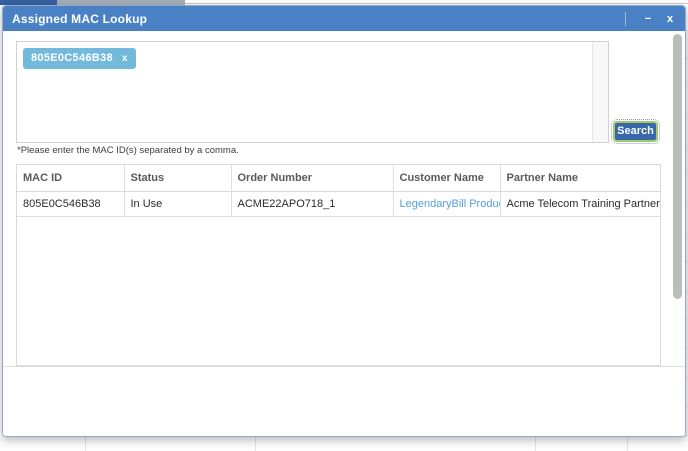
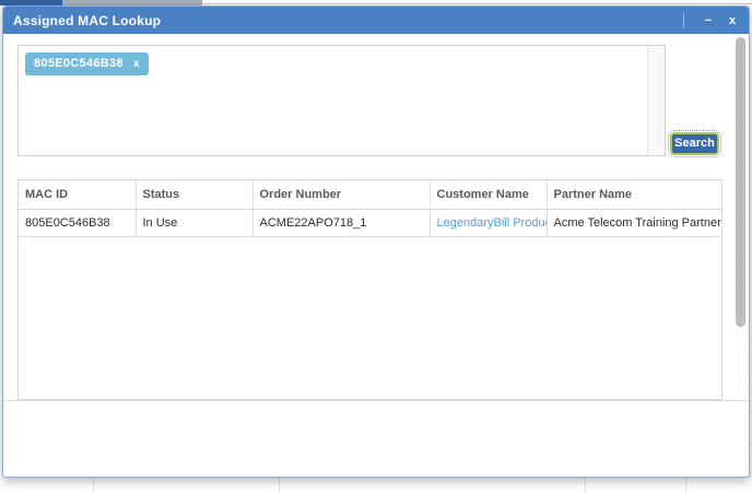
  Assigned MAC Lookup
  −
  x
  805E0C546B38
  x
  Search
- *Please enter the MAC ID(s) separated by a comma.
  MAC ID	Status	Order Number	Customer Name	Partner Name
  805E0C546B38	In Use	ACME22APO718_1	LegendaryBill Produ	Acme Telecom Training Partner
